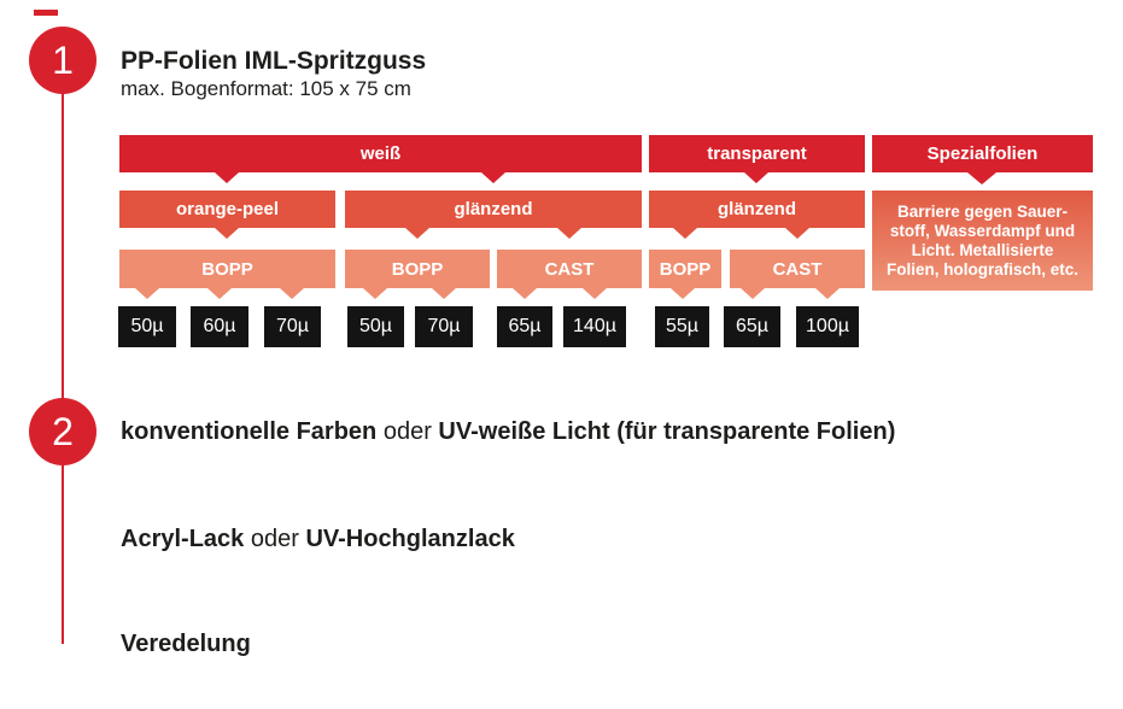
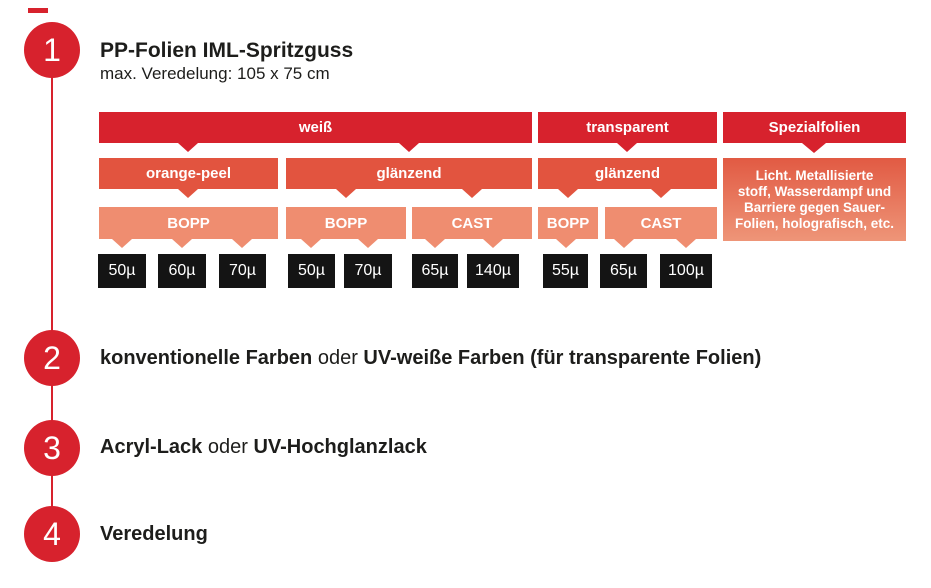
  1
  2
+ 3
+ 4
  PP-Folien IML-Spritzguss
- max. Bogenformat: 105 x 75 cm
+ max. Veredelung: 105 x 75 cm
  weiß
  transparent
  Spezialfolien
  orange-peel
  glänzend
  glänzend
- Barriere gegen Sauer-
+ Licht. Metallisierte
  stoff, Wasserdampf und
- Licht. Metallisierte
+ Barriere gegen Sauer-
  Folien, holografisch, etc.
  BOPP
  BOPP
  CAST
  BOPP
  CAST
  50µ
  60µ
  70µ
  50µ
  70µ
  65µ
  140µ
  55µ
  65µ
  100µ
- konventionelle Farben oder UV-weiße Licht (für transparente Folien)
+ konventionelle Farben oder UV-weiße Farben (für transparente Folien)
  Acryl-Lack oder UV-Hochglanzlack
  Veredelung
